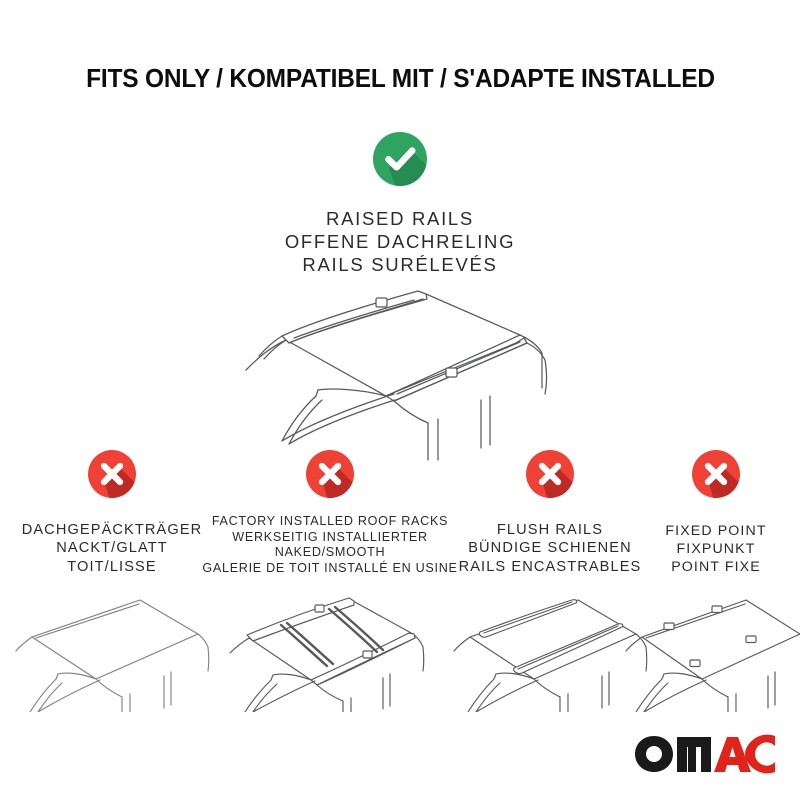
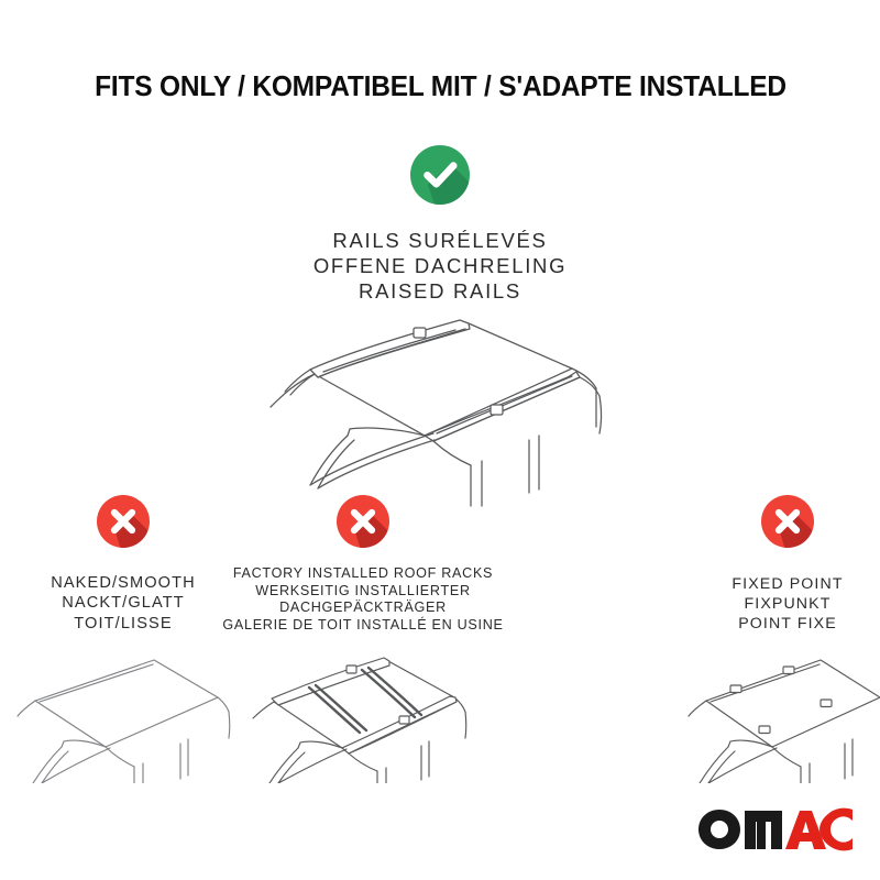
  FITS ONLY / KOMPATIBEL MIT / S'ADAPTE INSTALLED
- RAISED RAILS
+ RAILS SURÉLEVÉS
  OFFENE DACHRELING
- RAILS SURÉLEVÉS
+ RAISED RAILS
- DACHGEPÄCKTRÄGER
+ NAKED/SMOOTH
  NACKT/GLATT
  TOIT/LISSE
  FACTORY INSTALLED ROOF RACKS
  WERKSEITIG INSTALLIERTER
- NAKED/SMOOTH
+ DACHGEPÄCKTRÄGER
  GALERIE DE TOIT INSTALLÉ EN USINE
- FLUSH RAILS
- BÜNDIGE SCHIENEN
- RAILS ENCASTRABLES
  FIXED POINT
  FIXPUNKT
  POINT FIXE
